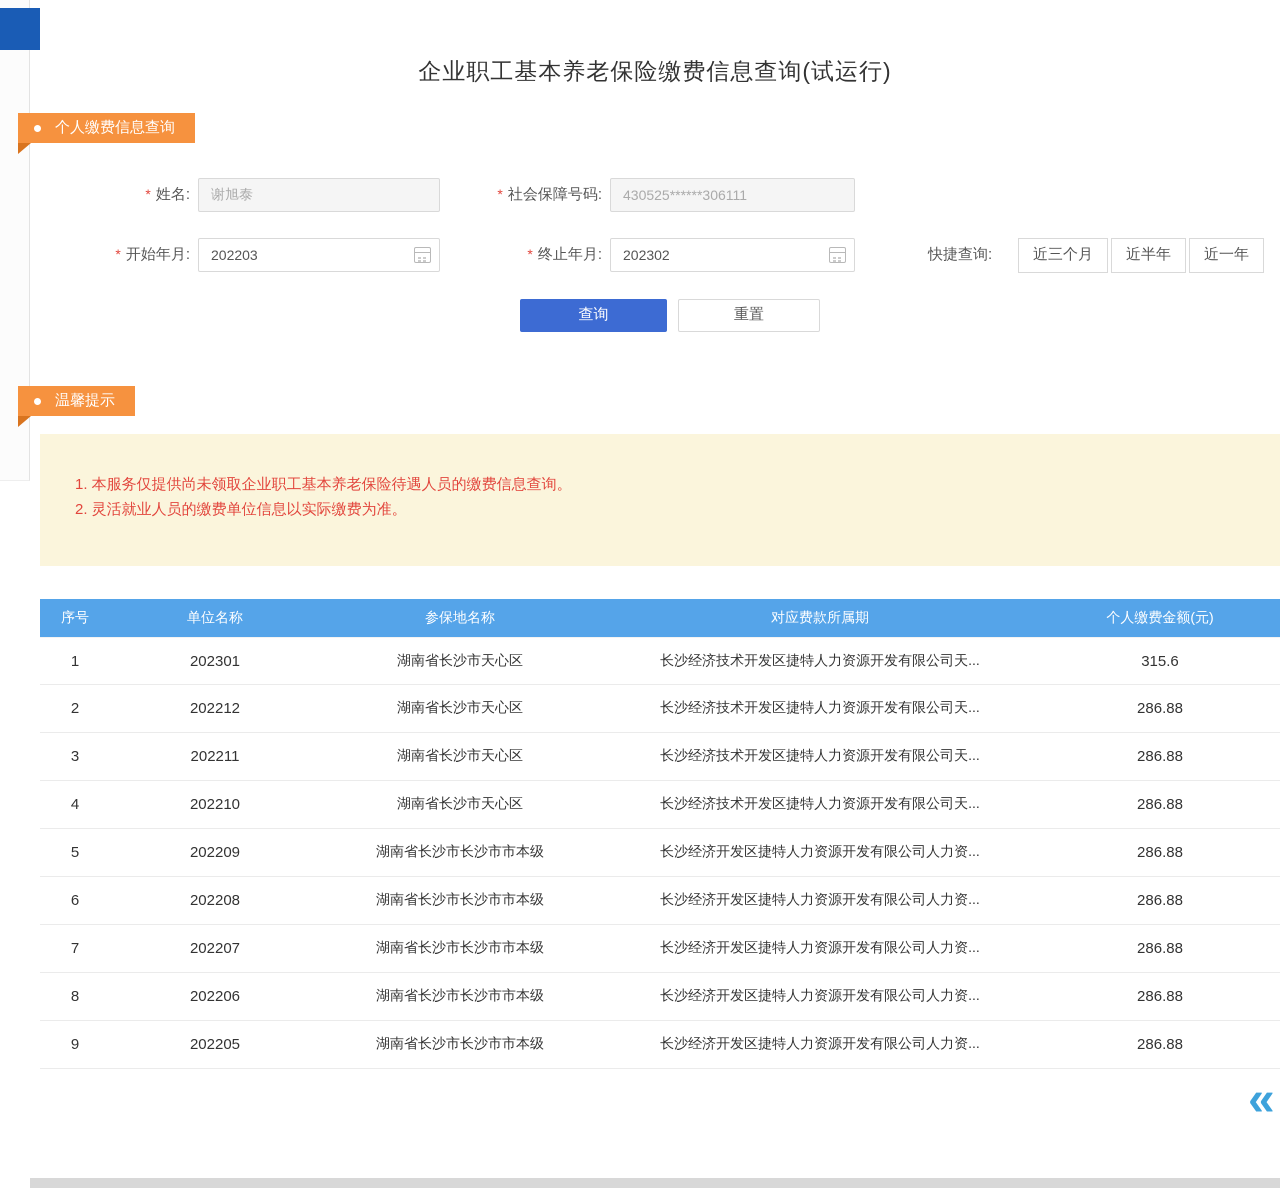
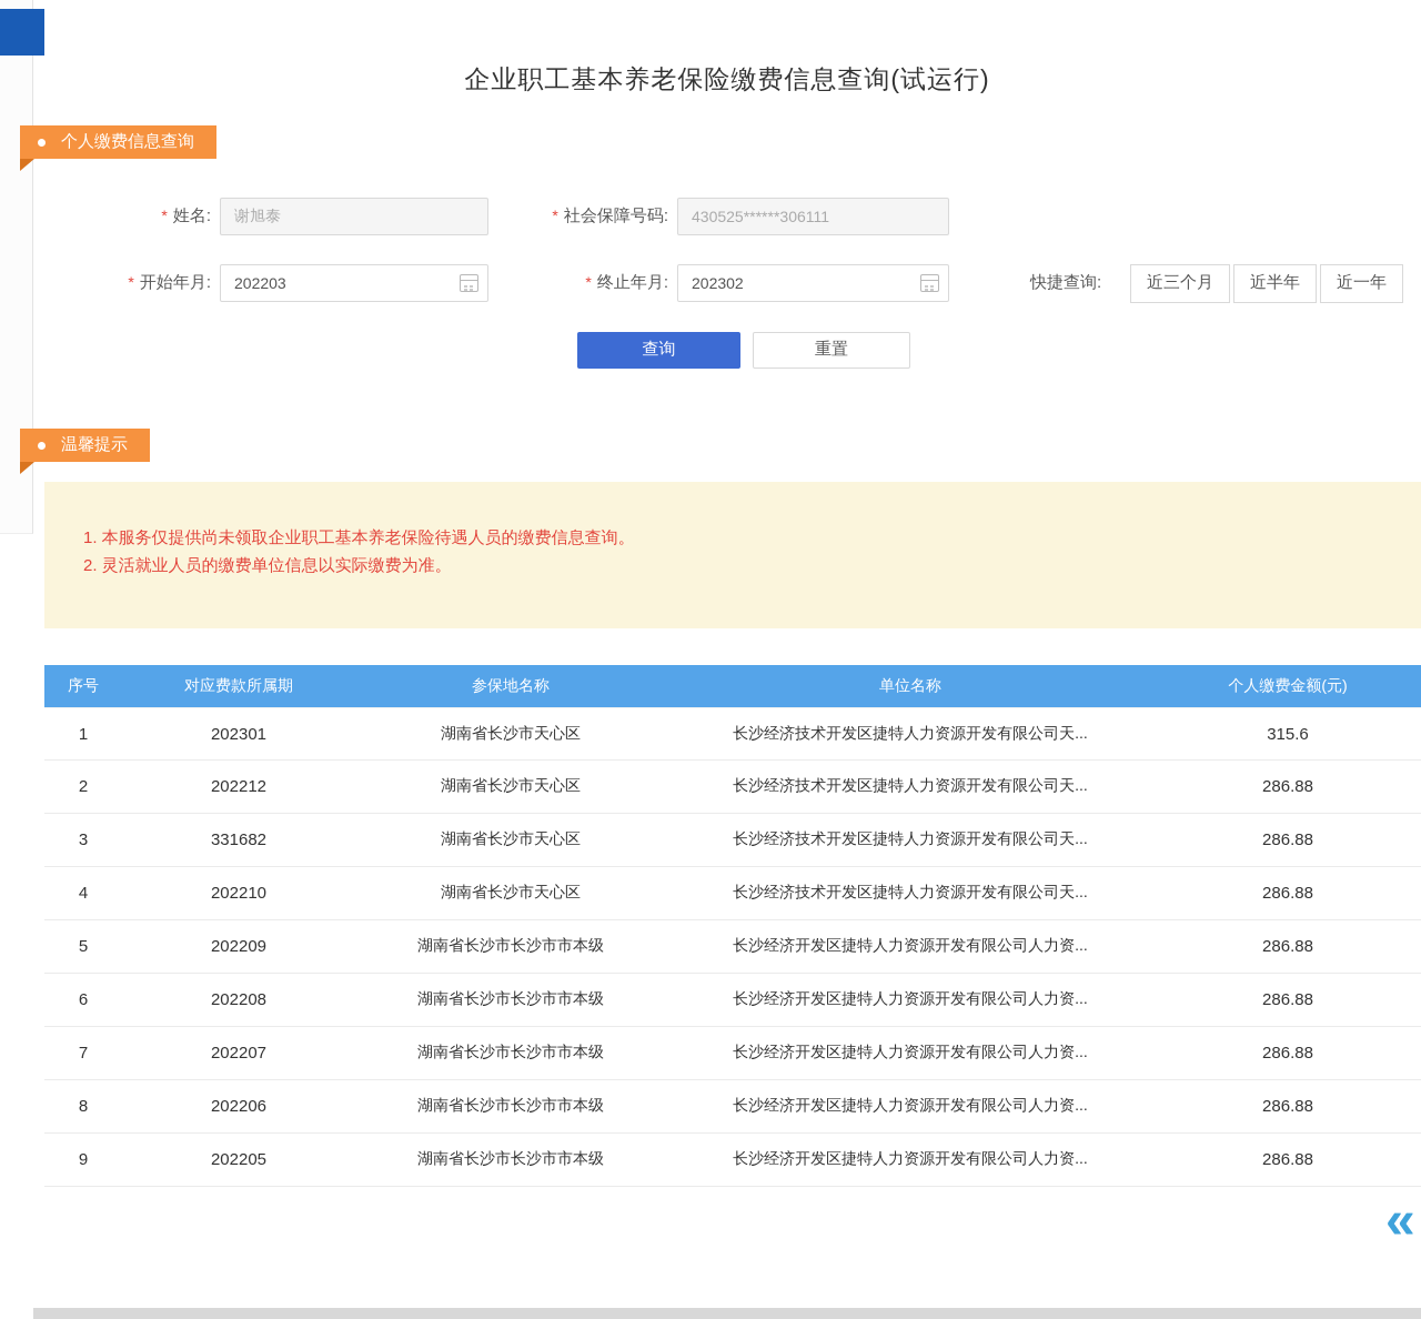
  企业职工基本养老保险缴费信息查询(试运行)
  个人缴费信息查询
  * 姓名:
  谢旭泰
  * 社会保障号码:
  430525******306111
  * 开始年月:
  202203
  * 终止年月:
  202302
  快捷查询:
  近三个月
  近半年
  近一年
  查询
  重置
  温馨提示
  1. 本服务仅提供尚未领取企业职工基本养老保险待遇人员的缴费信息查询。
  2. 灵活就业人员的缴费单位信息以实际缴费为准。
  序号
- 单位名称
+ 对应费款所属期
  参保地名称
- 对应费款所属期
+ 单位名称
  个人缴费金额(元)
  1
  202301
  湖南省长沙市天心区
  长沙经济技术开发区捷特人力资源开发有限公司天...
  315.6
  2
  202212
  湖南省长沙市天心区
  长沙经济技术开发区捷特人力资源开发有限公司天...
  286.88
  3
- 202211
+ 331682
  湖南省长沙市天心区
  长沙经济技术开发区捷特人力资源开发有限公司天...
  286.88
  4
  202210
  湖南省长沙市天心区
  长沙经济技术开发区捷特人力资源开发有限公司天...
  286.88
  5
  202209
  湖南省长沙市长沙市市本级
  长沙经济开发区捷特人力资源开发有限公司人力资...
  286.88
  6
  202208
  湖南省长沙市长沙市市本级
  长沙经济开发区捷特人力资源开发有限公司人力资...
  286.88
  7
  202207
  湖南省长沙市长沙市市本级
  长沙经济开发区捷特人力资源开发有限公司人力资...
  286.88
  8
  202206
  湖南省长沙市长沙市市本级
  长沙经济开发区捷特人力资源开发有限公司人力资...
  286.88
  9
  202205
  湖南省长沙市长沙市市本级
  长沙经济开发区捷特人力资源开发有限公司人力资...
  286.88
  «
